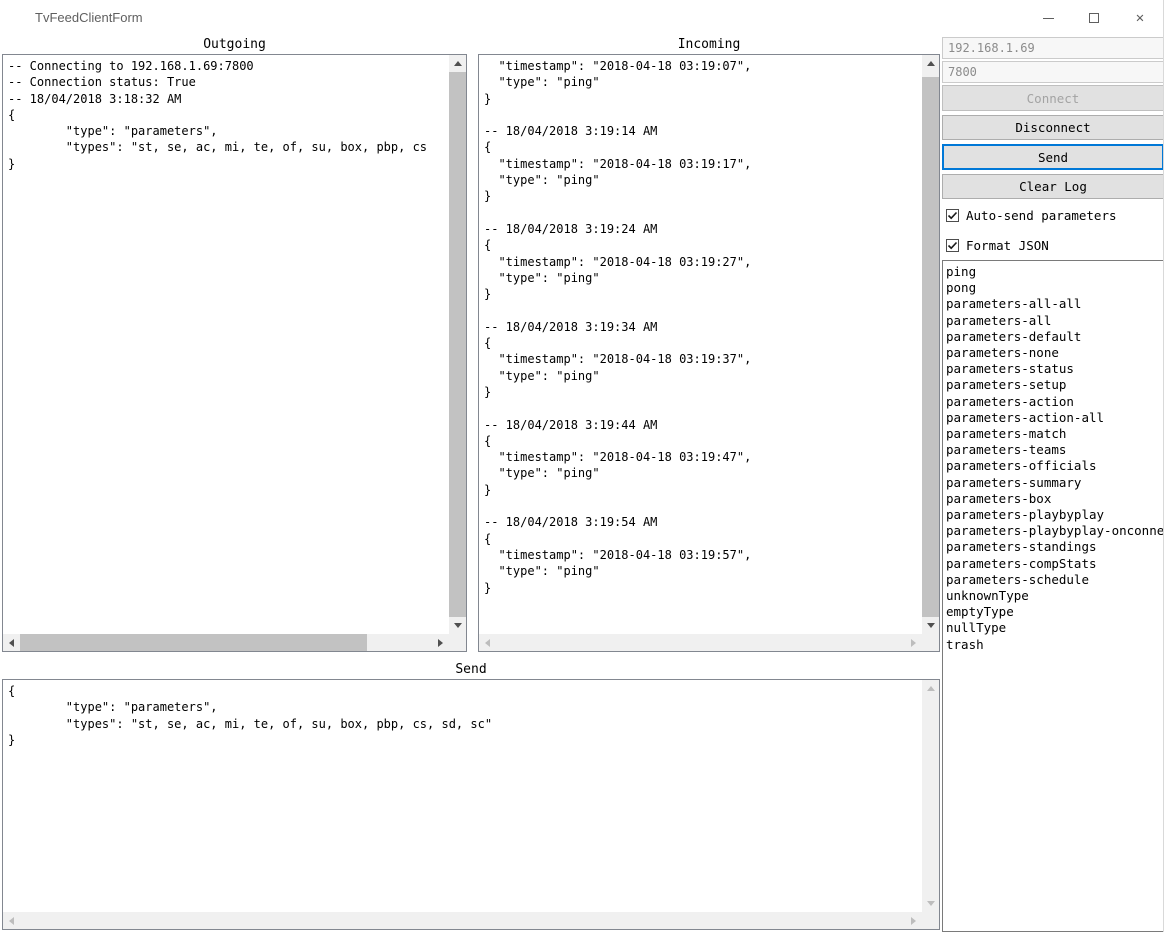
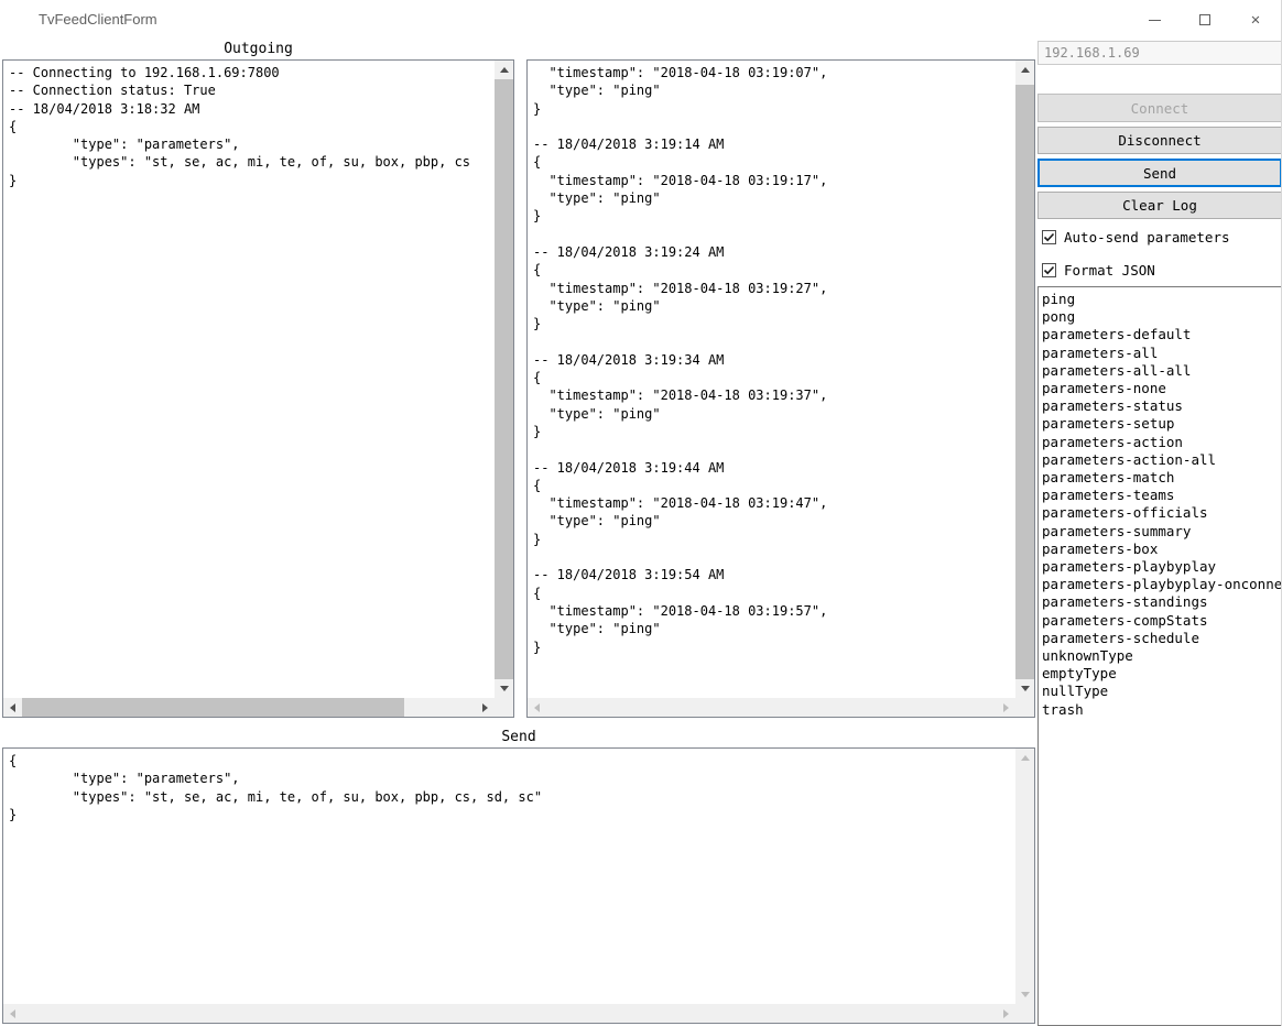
  TvFeedClientForm
  ✕
  Outgoing
- Incoming
  Send
  -- Connecting to 192.168.1.69:7800
  -- Connection status: True
  -- 18/04/2018 3:18:32 AM
  {
  "type": "parameters",
  "types": "st, se, ac, mi, te, of, su, box, pbp, cs
  }
  "timestamp": "2018-04-18 03:19:07",
  "type": "ping"
  }
  -- 18/04/2018 3:19:14 AM
  {
  "timestamp": "2018-04-18 03:19:17",
  "type": "ping"
  }
  -- 18/04/2018 3:19:24 AM
  {
  "timestamp": "2018-04-18 03:19:27",
  "type": "ping"
  }
  -- 18/04/2018 3:19:34 AM
  {
  "timestamp": "2018-04-18 03:19:37",
  "type": "ping"
  }
  -- 18/04/2018 3:19:44 AM
  {
  "timestamp": "2018-04-18 03:19:47",
  "type": "ping"
  }
  -- 18/04/2018 3:19:54 AM
  {
  "timestamp": "2018-04-18 03:19:57",
  "type": "ping"
  }
  {
  "type": "parameters",
  "types": "st, se, ac, mi, te, of, su, box, pbp, cs, sd, sc"
  }
  192.168.1.69
- 7800
  Connect
  Disconnect
  Send
  Clear Log
  Auto-send parameters
  Format JSON
  ping
  pong
- parameters-all-all
+ parameters-default
  parameters-all
- parameters-default
+ parameters-all-all
  parameters-none
  parameters-status
  parameters-setup
  parameters-action
  parameters-action-all
  parameters-match
  parameters-teams
  parameters-officials
  parameters-summary
  parameters-box
  parameters-playbyplay
  parameters-playbyplay-onconne
  parameters-standings
  parameters-compStats
  parameters-schedule
  unknownType
  emptyType
  nullType
  trash
